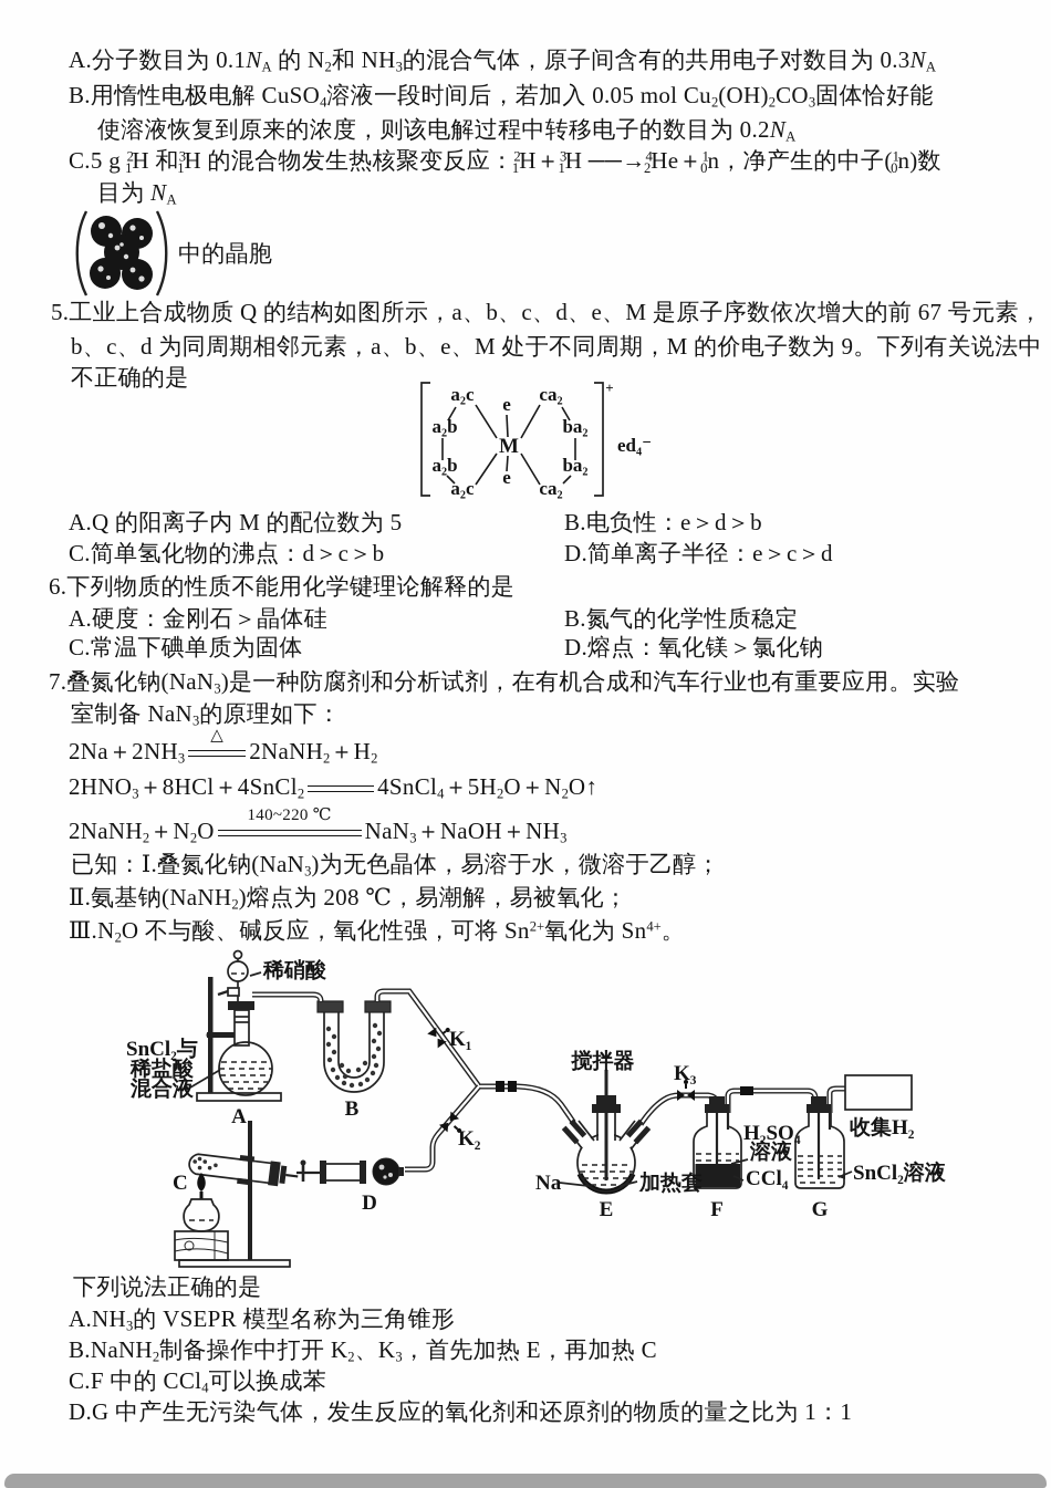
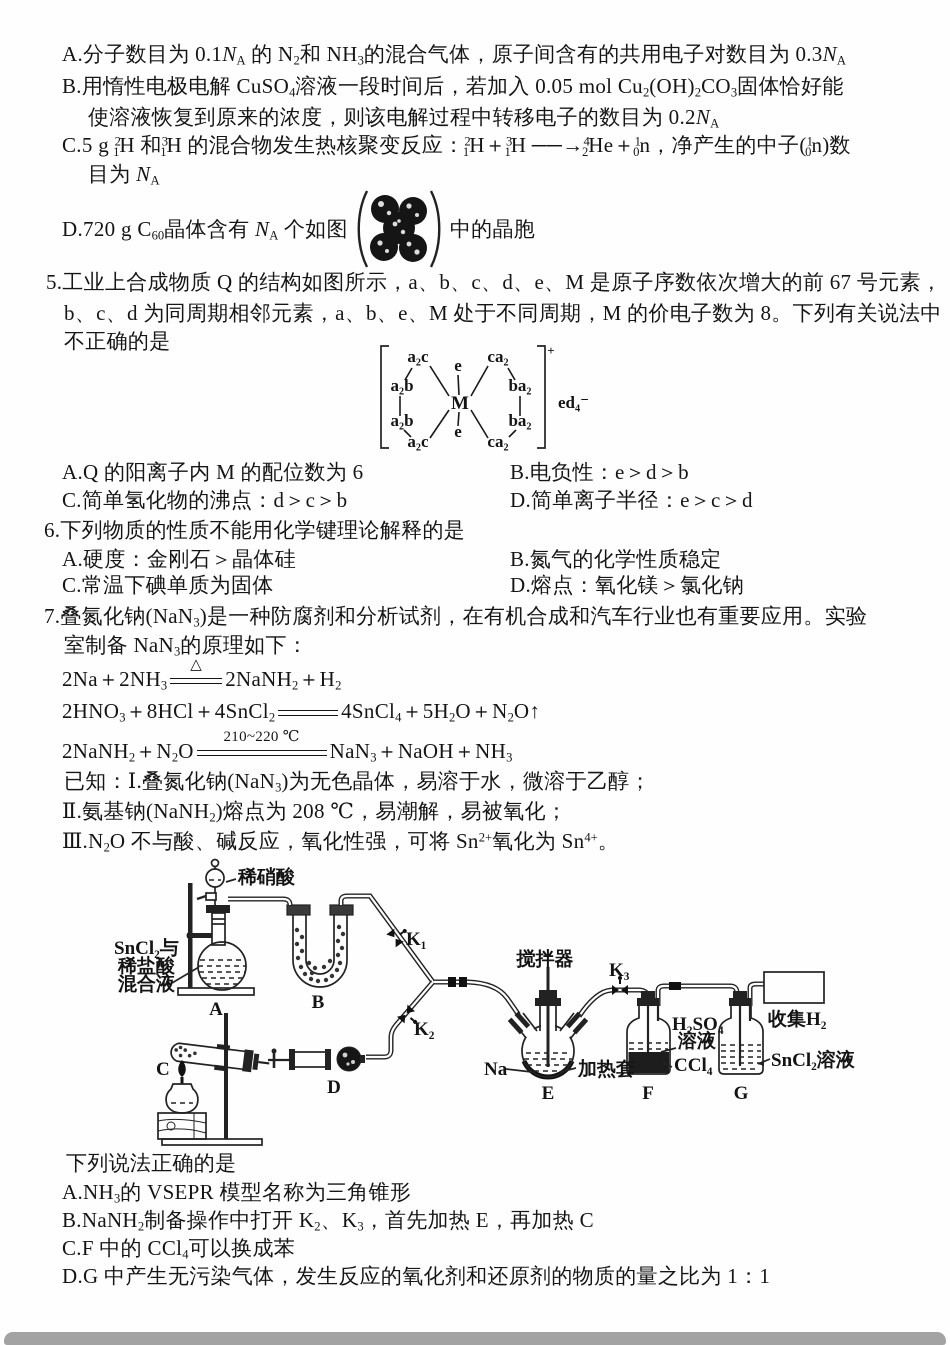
  A.分子数目为 0.1NA 的 N2和 NH3的混合气体，原子间含有的共用电子对数目为 0.3NA
  B.用惰性电极电解 CuSO4溶液一段时间后，若加入 0.05 mol Cu2(OH)2CO3固体恰好能
  使溶液恢复到原来的浓度，则该电解过程中转移电子的数目为 0.2NA
  C.5 g 21H 和31H 的混合物发生热核聚变反应：21H＋31H ──→42He＋10n，净产生的中子(10n)数
  目为 NA
+ D.720 g C60晶体含有 NA 个如图
  中的晶胞
  5.工业上合成物质 Q 的结构如图所示，a、b、c、d、e、M 是原子序数依次增大的前 67 号元素，
- b、c、d 为同周期相邻元素，a、b、e、M 处于不同周期，M 的价电子数为 9。下列有关说法中
+ b、c、d 为同周期相邻元素，a、b、e、M 处于不同周期，M 的价电子数为 8。下列有关说法中
  不正确的是
  a₂c
  a₂b
  a₂b
  a₂c
  ca₂
  ba₂
  ba₂
  ca₂
  e
  e
  M
  +
  ed₄⁻
- A.Q 的阳离子内 M 的配位数为 5
+ A.Q 的阳离子内 M 的配位数为 6
  B.电负性：e＞d＞b
  C.简单氢化物的沸点：d＞c＞b
  D.简单离子半径：e＞c＞d
  6.下列物质的性质不能用化学键理论解释的是
  A.硬度：金刚石＞晶体硅
  B.氮气的化学性质稳定
  C.常温下碘单质为固体
  D.熔点：氧化镁＞氯化钠
  7.叠氮化钠(NaN3)是一种防腐剂和分析试剂，在有机合成和汽车行业也有重要应用。实验
  室制备 NaN3的原理如下：
  2Na＋2NH3
  △
  2NaNH2＋H2
  2HNO3＋8HCl＋4SnCl2 4SnCl4＋5H2O＋N2O↑
  2NaNH2＋N2O
- 140~220 ℃
+ 210~220 ℃
  NaN3＋NaOH＋NH3
  已知：Ⅰ.叠氮化钠(NaN3)为无色晶体，易溶于水，微溶于乙醇；
  Ⅱ.氨基钠(NaNH2)熔点为 208 ℃，易潮解，易被氧化；
  Ⅲ.N2O 不与酸、碱反应，氧化性强，可将 Sn2+氧化为 Sn4+。
  稀硝酸
  SnCl₂与
  稀盐酸
  混合液
  A
  B
  K₁
  K₂
  C
  D
  搅拌器
  Na
  加热套
  E
  K₃
  H₂SO₄
  溶液
  CCl₄
  F
  SnCl₂溶液
  G
  收集H₂
  下列说法正确的是
  A.NH3的 VSEPR 模型名称为三角锥形
  B.NaNH2制备操作中打开 K2、K3，首先加热 E，再加热 C
  C.F 中的 CCl4可以换成苯
  D.G 中产生无污染气体，发生反应的氧化剂和还原剂的物质的量之比为 1：1
